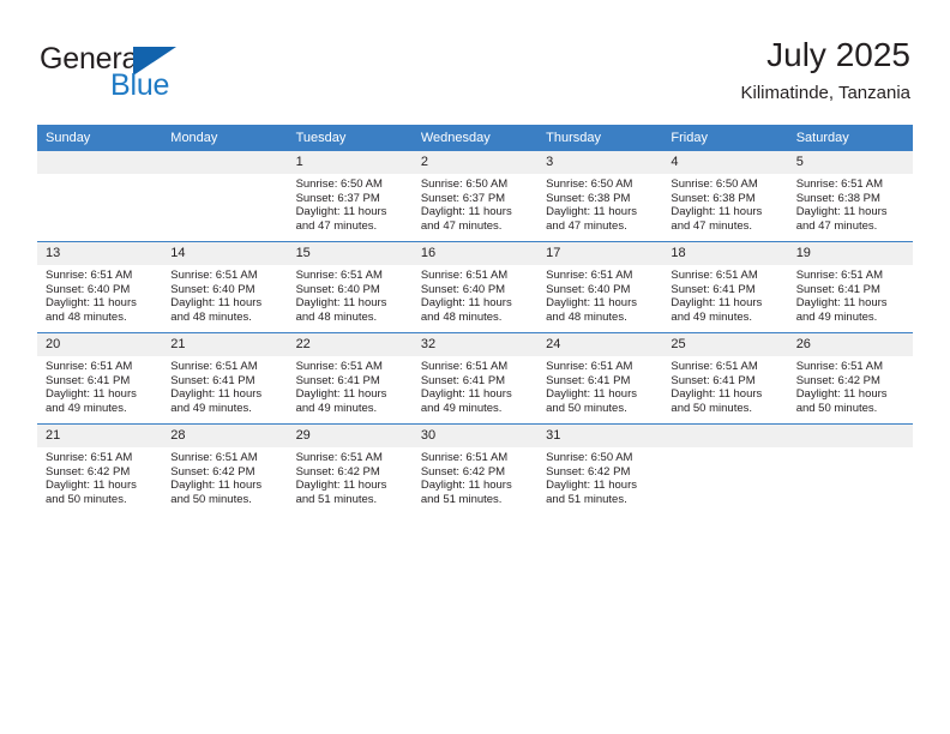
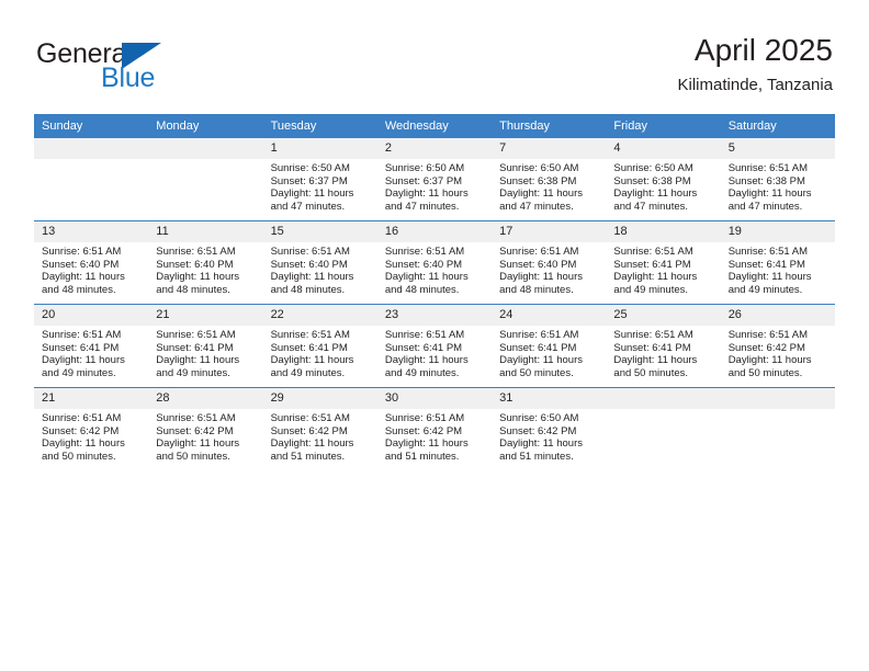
  General
  Blue
- July 2025
+ April 2025
  Kilimatinde, Tanzania
  Sunday	Monday	Tuesday	Wednesday	Thursday	Friday	Saturday
- 		1Sunrise: 6:50 AMSunset: 6:37 PMDaylight: 11 hoursand 47 minutes.	2Sunrise: 6:50 AMSunset: 6:37 PMDaylight: 11 hoursand 47 minutes.	3Sunrise: 6:50 AMSunset: 6:38 PMDaylight: 11 hoursand 47 minutes.	4Sunrise: 6:50 AMSunset: 6:38 PMDaylight: 11 hoursand 47 minutes.	5Sunrise: 6:51 AMSunset: 6:38 PMDaylight: 11 hoursand 47 minutes.
+ 		1Sunrise: 6:50 AMSunset: 6:37 PMDaylight: 11 hoursand 47 minutes.	2Sunrise: 6:50 AMSunset: 6:37 PMDaylight: 11 hoursand 47 minutes.	7Sunrise: 6:50 AMSunset: 6:38 PMDaylight: 11 hoursand 47 minutes.	4Sunrise: 6:50 AMSunset: 6:38 PMDaylight: 11 hoursand 47 minutes.	5Sunrise: 6:51 AMSunset: 6:38 PMDaylight: 11 hoursand 47 minutes.
- 13Sunrise: 6:51 AMSunset: 6:40 PMDaylight: 11 hoursand 48 minutes.	14Sunrise: 6:51 AMSunset: 6:40 PMDaylight: 11 hoursand 48 minutes.	15Sunrise: 6:51 AMSunset: 6:40 PMDaylight: 11 hoursand 48 minutes.	16Sunrise: 6:51 AMSunset: 6:40 PMDaylight: 11 hoursand 48 minutes.	17Sunrise: 6:51 AMSunset: 6:40 PMDaylight: 11 hoursand 48 minutes.	18Sunrise: 6:51 AMSunset: 6:41 PMDaylight: 11 hoursand 49 minutes.	19Sunrise: 6:51 AMSunset: 6:41 PMDaylight: 11 hoursand 49 minutes.
+ 13Sunrise: 6:51 AMSunset: 6:40 PMDaylight: 11 hoursand 48 minutes.	11Sunrise: 6:51 AMSunset: 6:40 PMDaylight: 11 hoursand 48 minutes.	15Sunrise: 6:51 AMSunset: 6:40 PMDaylight: 11 hoursand 48 minutes.	16Sunrise: 6:51 AMSunset: 6:40 PMDaylight: 11 hoursand 48 minutes.	17Sunrise: 6:51 AMSunset: 6:40 PMDaylight: 11 hoursand 48 minutes.	18Sunrise: 6:51 AMSunset: 6:41 PMDaylight: 11 hoursand 49 minutes.	19Sunrise: 6:51 AMSunset: 6:41 PMDaylight: 11 hoursand 49 minutes.
- 20Sunrise: 6:51 AMSunset: 6:41 PMDaylight: 11 hoursand 49 minutes.	21Sunrise: 6:51 AMSunset: 6:41 PMDaylight: 11 hoursand 49 minutes.	22Sunrise: 6:51 AMSunset: 6:41 PMDaylight: 11 hoursand 49 minutes.	32Sunrise: 6:51 AMSunset: 6:41 PMDaylight: 11 hoursand 49 minutes.	24Sunrise: 6:51 AMSunset: 6:41 PMDaylight: 11 hoursand 50 minutes.	25Sunrise: 6:51 AMSunset: 6:41 PMDaylight: 11 hoursand 50 minutes.	26Sunrise: 6:51 AMSunset: 6:42 PMDaylight: 11 hoursand 50 minutes.
+ 20Sunrise: 6:51 AMSunset: 6:41 PMDaylight: 11 hoursand 49 minutes.	21Sunrise: 6:51 AMSunset: 6:41 PMDaylight: 11 hoursand 49 minutes.	22Sunrise: 6:51 AMSunset: 6:41 PMDaylight: 11 hoursand 49 minutes.	23Sunrise: 6:51 AMSunset: 6:41 PMDaylight: 11 hoursand 49 minutes.	24Sunrise: 6:51 AMSunset: 6:41 PMDaylight: 11 hoursand 50 minutes.	25Sunrise: 6:51 AMSunset: 6:41 PMDaylight: 11 hoursand 50 minutes.	26Sunrise: 6:51 AMSunset: 6:42 PMDaylight: 11 hoursand 50 minutes.
  21Sunrise: 6:51 AMSunset: 6:42 PMDaylight: 11 hoursand 50 minutes.	28Sunrise: 6:51 AMSunset: 6:42 PMDaylight: 11 hoursand 50 minutes.	29Sunrise: 6:51 AMSunset: 6:42 PMDaylight: 11 hoursand 51 minutes.	30Sunrise: 6:51 AMSunset: 6:42 PMDaylight: 11 hoursand 51 minutes.	31Sunrise: 6:50 AMSunset: 6:42 PMDaylight: 11 hoursand 51 minutes.
